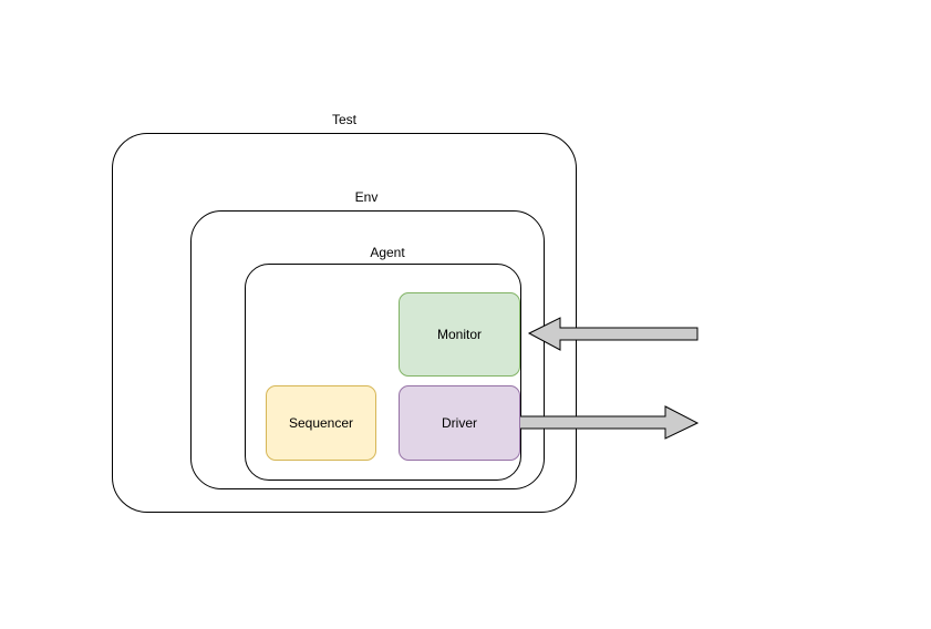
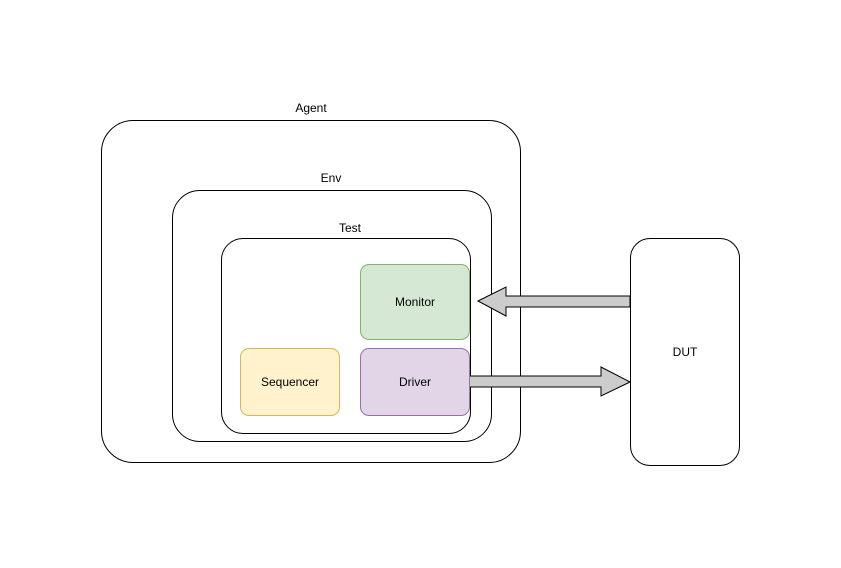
- Test
+ Agent
  Env
- Agent
+ Test
  Monitor
  Sequencer
  Driver
+ DUT
